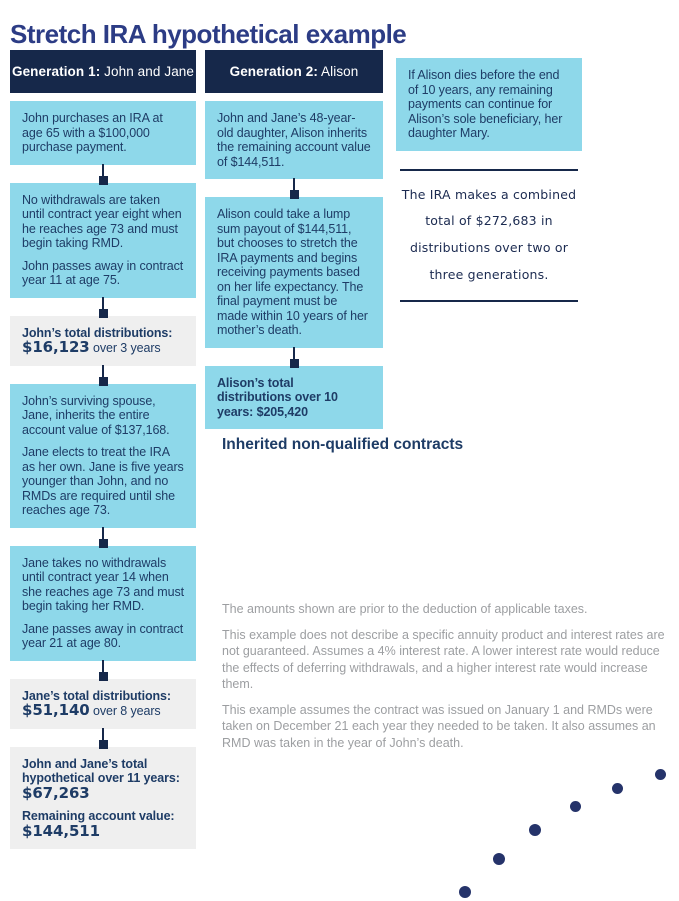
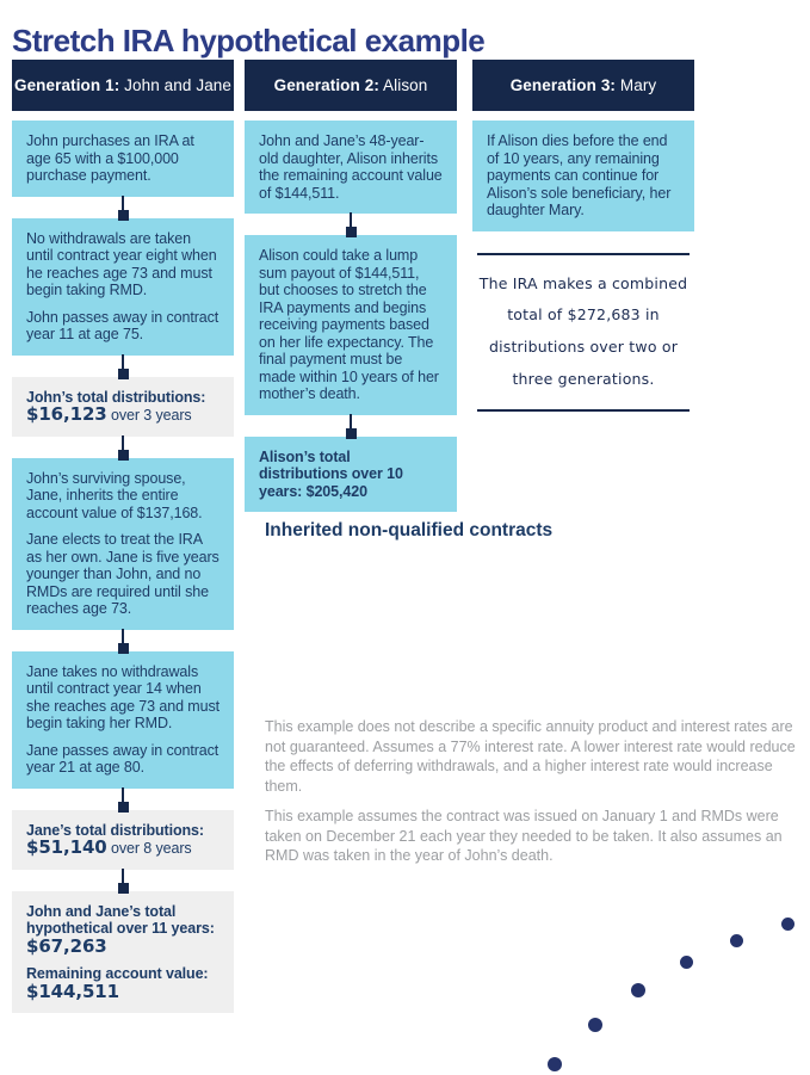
  Stretch IRA hypothetical example
  Generation 1: John and Jane
  John purchases an IRA at age 65 with a $100,000 purchase payment.
  No withdrawals are taken until contract year eight when he reaches age 73 and must begin taking RMD.
  John passes away in contract year 11 at age 75.
  John’s total distributions:
  $16,123 over 3 years
  John’s surviving spouse, Jane, inherits the entire account value of $137,168.
  Jane elects to treat the IRA as her own. Jane is five years younger than John, and no RMDs are required until she reaches age 73.
  Jane takes no withdrawals until contract year 14 when she reaches age 73 and must begin taking her RMD.
  Jane passes away in contract year 21 at age 80.
  Jane’s total distributions:
  $51,140 over 8 years
  John and Jane’s total hypothetical over 11 years: $67,263
  Remaining account value:
  $144,511
  Generation 2: Alison
  John and Jane’s 48-year-old daughter, Alison inherits the remaining account value of $144,511.
  Alison could take a lump sum payout of $144,511, but chooses to stretch the IRA payments and begins receiving payments based on her life expectancy. The final payment must be made within 10 years of her mother’s death.
  Alison’s total distributions over 10 years: $205,420
+ Generation 3: Mary
  If Alison dies before the end of 10 years, any remaining payments can continue for Alison’s sole beneficiary, her daughter Mary.
  The IRA makes a combined total of $272,683 in distributions over two or three generations.
  Inherited non-qualified contracts
- The amounts shown are prior to the deduction of applicable taxes.
- This example does not describe a specific annuity product and interest rates are not guaranteed. Assumes a 4% interest rate. A lower interest rate would reduce the effects of deferring withdrawals, and a higher interest rate would increase them.
+ This example does not describe a specific annuity product and interest rates are not guaranteed. Assumes a 77% interest rate. A lower interest rate would reduce the effects of deferring withdrawals, and a higher interest rate would increase them.
  This example assumes the contract was issued on January 1 and RMDs were taken on December 21 each year they needed to be taken. It also assumes an RMD was taken in the year of John’s death.
